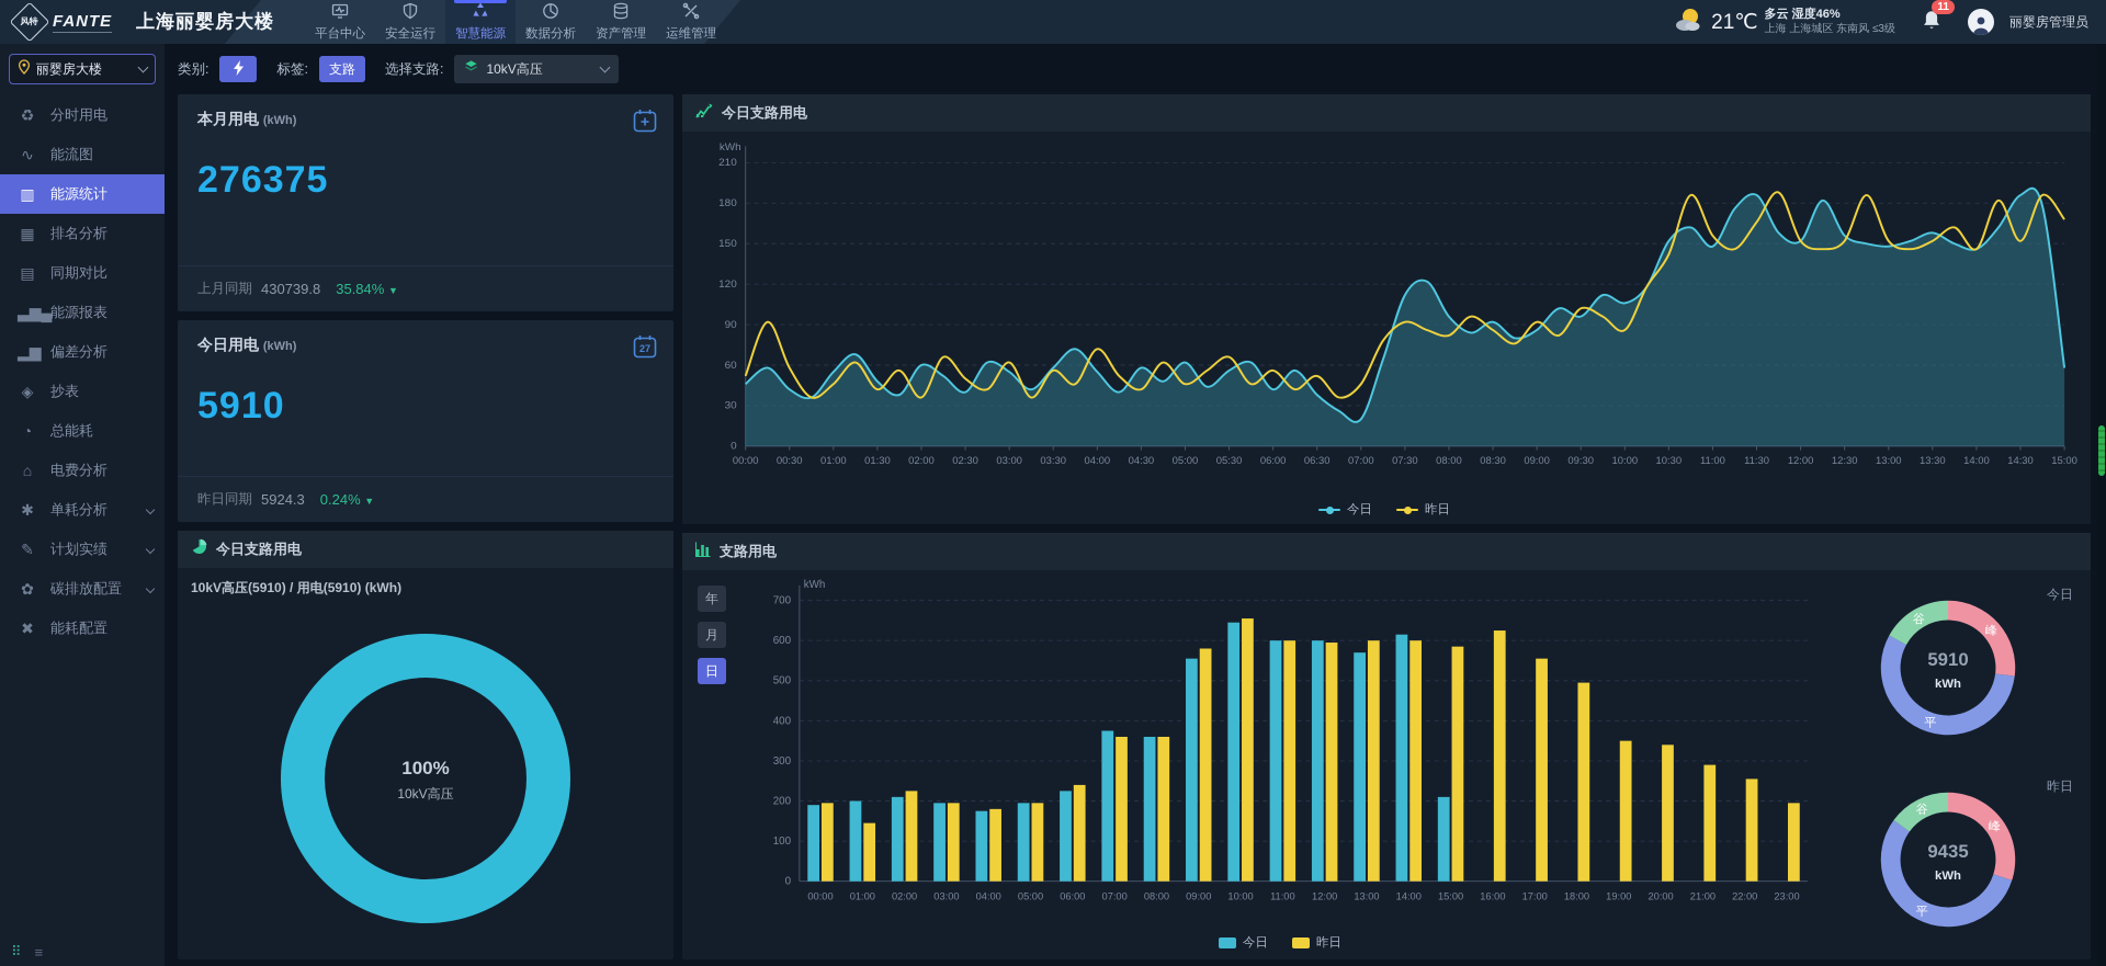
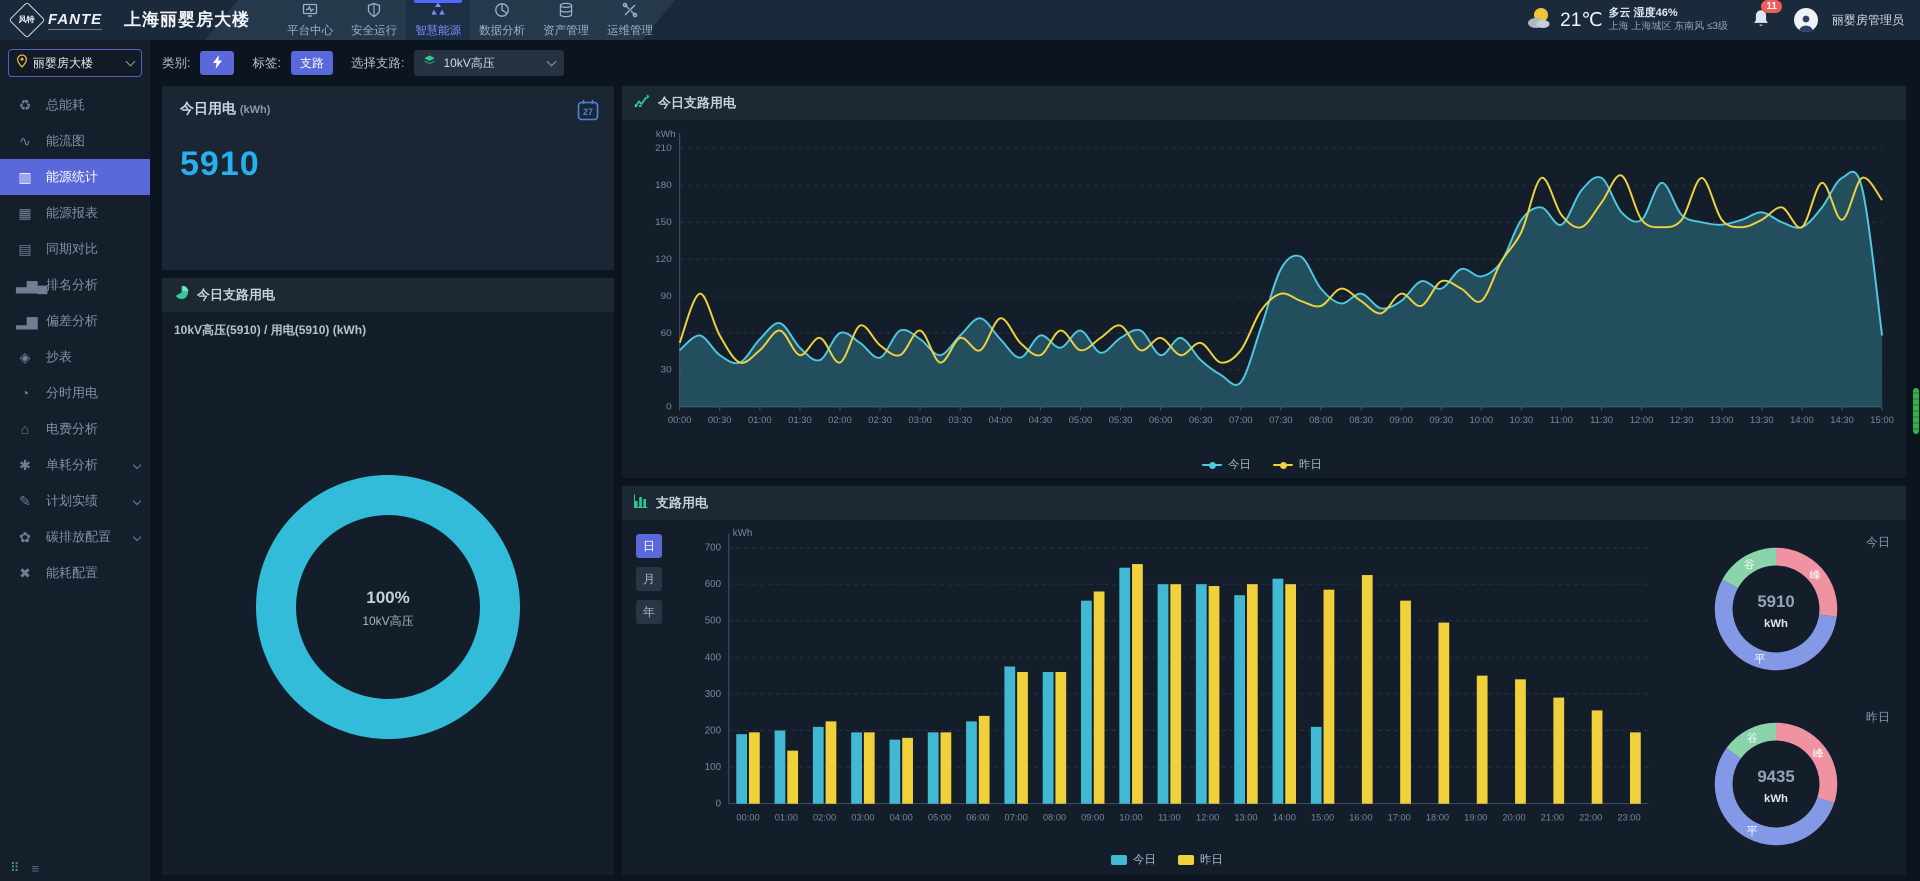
  FANTE
  上海丽婴房大楼
  平台中心
  安全运行
  智慧能源
  数据分析
  资产管理
  运维管理
  21℃
  多云 湿度46%
  上海 上海城区 东南风 ≤3级
  11
  丽婴房管理员
  丽婴房大楼
  ♻
- 分时用电
+ 总能耗
  ∿
  能流图
  ▥
  能源统计
  ▦
- 排名分析
+ 能源报表
  ▤
  同期对比
  ▃▆▄
- 能源报表
+ 排名分析
  ▂▆
  偏差分析
  ◈
  抄表
  ◔
- 总能耗
+ 分时用电
  ⌂
  电费分析
  ✱
  单耗分析
  ✎
  计划实绩
  ✿
  碳排放配置
  ✖
  能耗配置
  ⠿
  ≡
  类别:
  标签:
  支路
  选择支路:
  10kV高压
- 本月用电 (kWh)
- 276375
- 上月同期
- 430739.8
- 35.84% ▼
  今日用电 (kWh)
  27
  5910
- 昨日同期
- 5924.3
- 0.24% ▼
  今日支路用电
  10kV高压(5910) / 用电(5910) (kWh)
  100%
  10kV高压
  今日支路用电
  0
  30
  60
  90
  120
  150
  180
  210
  kWh
  00:00
  00:30
  01:00
  01:30
  02:00
  02:30
  03:00
  03:30
  04:00
  04:30
  05:00
  05:30
  06:00
  06:30
  07:00
  07:30
  08:00
  08:30
  09:00
  09:30
  10:00
  10:30
  11:00
  11:30
  12:00
  12:30
  13:00
  13:30
  14:00
  14:30
  15:00
  今日
  昨日
  支路用电
- 年
+ 日
  月
- 日
+ 年
  0
  100
  200
  300
  400
  500
  600
  700
  kWh
  00:00
  01:00
  02:00
  03:00
  04:00
  05:00
  06:00
  07:00
  08:00
  09:00
  10:00
  11:00
  12:00
  13:00
  14:00
  15:00
  16:00
  17:00
  18:00
  19:00
  20:00
  21:00
  22:00
  23:00
  今日
  昨日
  今日
  峰
  平
  谷
  5910
  kWh
  昨日
  峰
  平
  谷
  9435
  kWh
